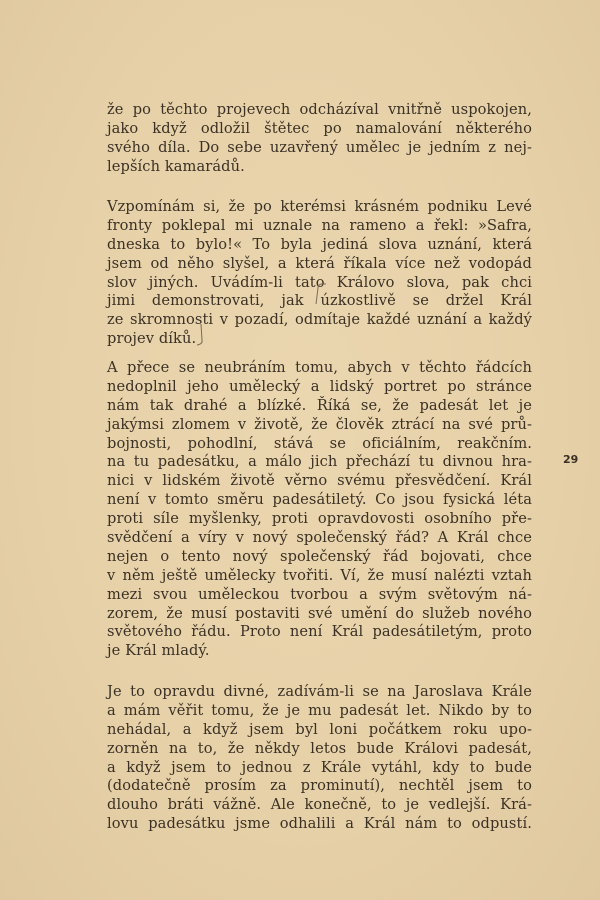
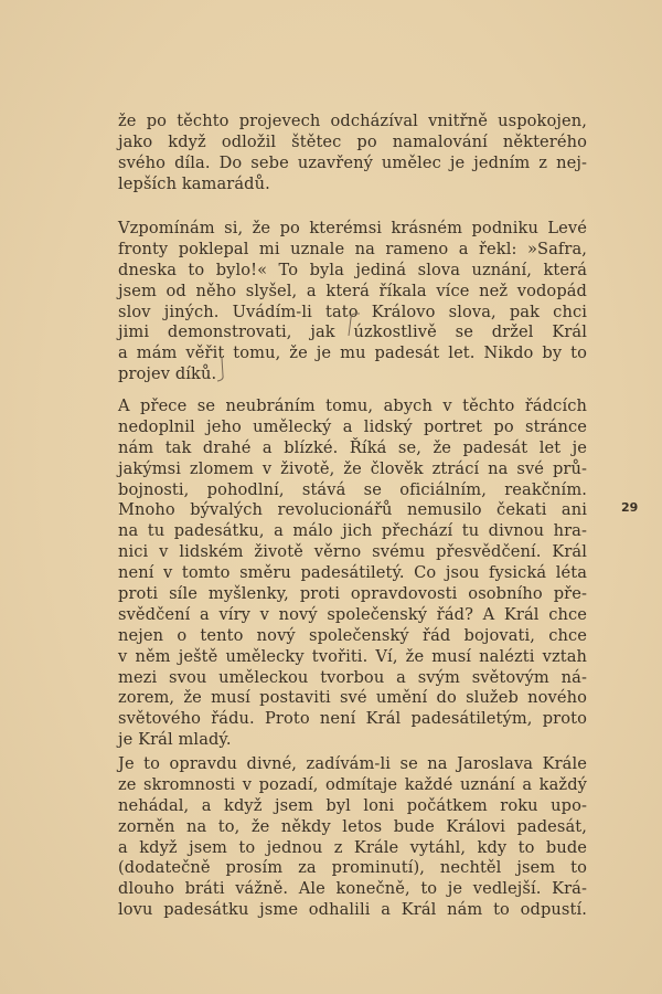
  že po těchto projevech odcházíval vnitřně uspokojen,
  jako když odložil štětec po namalování některého
  svého díla. Do sebe uzavřený umělec je jedním z nej-
  lepších kamarádů.
  Vzpomínám si, že po kterémsi krásném podniku Levé
  fronty poklepal mi uznale na rameno a řekl: »Safra,
  dneska to bylo!« To byla jediná slova uznání, která
  jsem od něho slyšel, a která říkala více než vodopád
  slov jiných. Uvádím-li tato Královo slova, pak chci
  jimi demonstrovati, jak úzkostlivě se držel Král
- ze skromnosti v pozadí, odmítaje každé uznání a každý
+ a mám věřit tomu, že je mu padesát let. Nikdo by to
  projev díků.
  A přece se neubráním tomu, abych v těchto řádcích
  nedoplnil jeho umělecký a lidský portret po stránce
  nám tak drahé a blízké. Říká se, že padesát let je
  jakýmsi zlomem v životě, že člověk ztrácí na své prů-
  bojnosti, pohodlní, stává se oficiálním, reakčním.
+ Mnoho bývalých revolucionářů nemusilo čekati ani
  na tu padesátku, a málo jich přechází tu divnou hra-
  nici v lidském životě věrno svému přesvědčení. Král
  není v tomto směru padesátiletý. Co jsou fysická léta
  proti síle myšlenky, proti opravdovosti osobního pře-
  svědčení a víry v nový společenský řád? A Král chce
  nejen o tento nový společenský řád bojovati, chce
  v něm ještě umělecky tvořiti. Ví, že musí nalézti vztah
  mezi svou uměleckou tvorbou a svým světovým ná-
  zorem, že musí postaviti své umění do služeb nového
  světového řádu. Proto není Král padesátiletým, proto
  je Král mladý.
  Je to opravdu divné, zadívám-li se na Jaroslava Krále
- a mám věřit tomu, že je mu padesát let. Nikdo by to
+ ze skromnosti v pozadí, odmítaje každé uznání a každý
  nehádal, a když jsem byl loni počátkem roku upo-
  zorněn na to, že někdy letos bude Královi padesát,
  a když jsem to jednou z Krále vytáhl, kdy to bude
  (dodatečně prosím za prominutí), nechtěl jsem to
  dlouho bráti vážně. Ale konečně, to je vedlejší. Krá-
  lovu padesátku jsme odhalili a Král nám to odpustí.
  29
